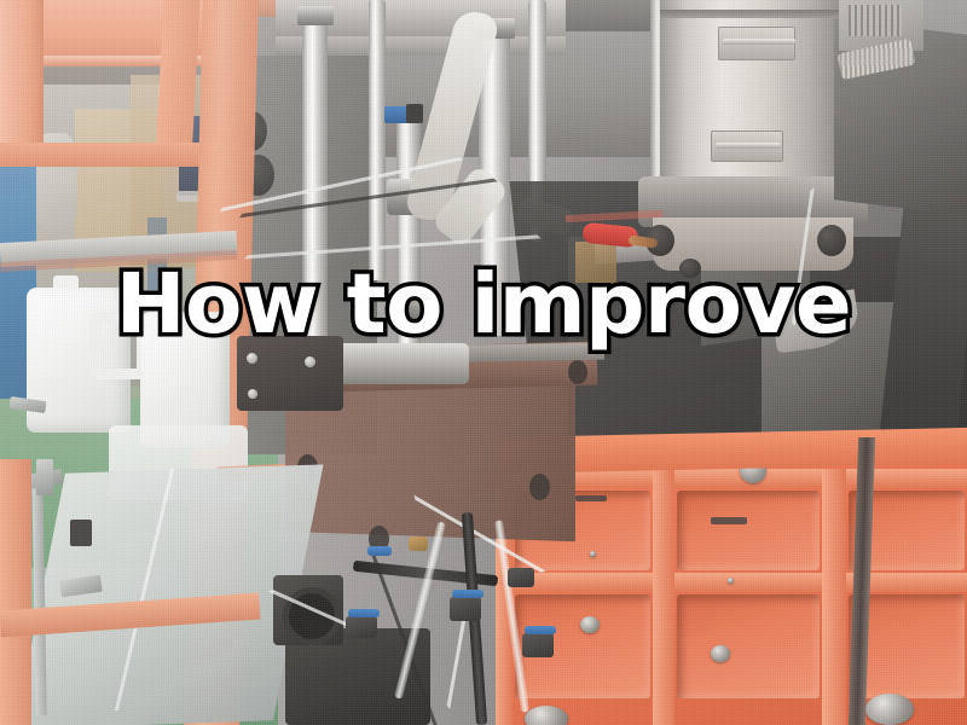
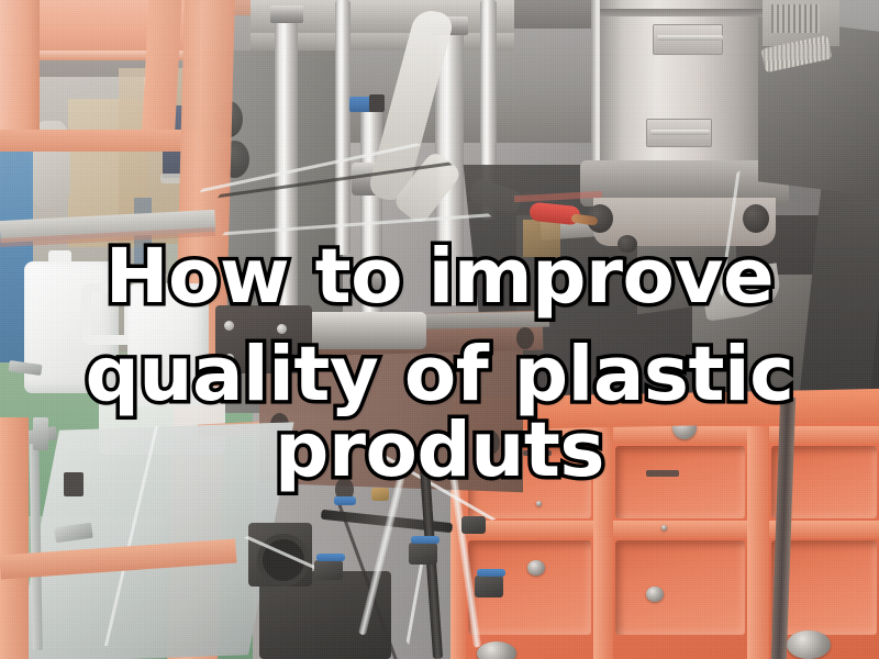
  How to improve
+ quality of plastic produts
